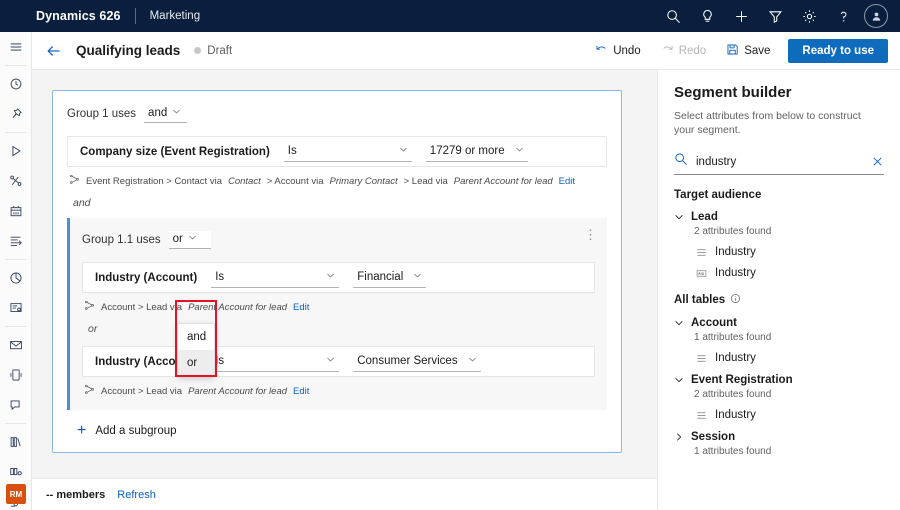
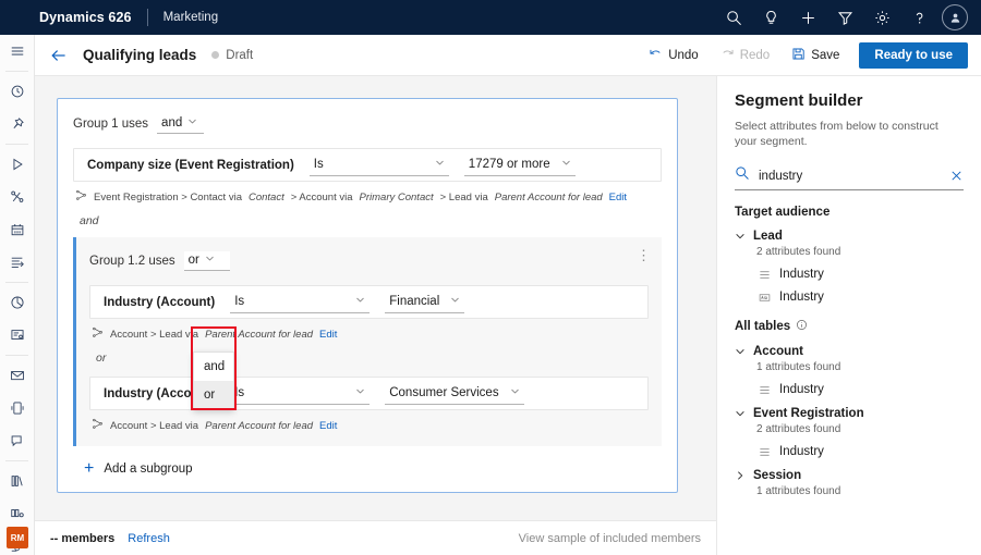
  Dynamics 626
  Marketing
  RM
  Qualifying leads
  Draft
  Undo
  Redo
  Save
  Ready to use
  Group 1 uses
  and
  Company size (Event Registration)
  Is
  17279 or more
  Event Registration > Contact via
  Contact
  > Account via
  Primary Contact
  > Lead via
  Parent Account for lead
  Edit
  and
  ⋮
- Group 1.1 uses
+ Group 1.2 uses
  or
  Industry (Account)
  Is
  Financial
  Account > Lead via
  Parent Account for lead
  Edit
  or
  Industry (Acco
  Is
  Consumer Services
  Account > Lead via
  Parent Account for lead
  Edit
  +
  Add a subgroup
  and
  or
  -- members
  Refresh
+ View sample of included members
  Segment builder
  Select attributes from below to construct your segment.
  industry
  Target audience
  Lead
  2 attributes found
  Industry
  Industry
  All tables
  Account
  1 attributes found
  Industry
  Event Registration
  2 attributes found
  Industry
  Session
  1 attributes found
